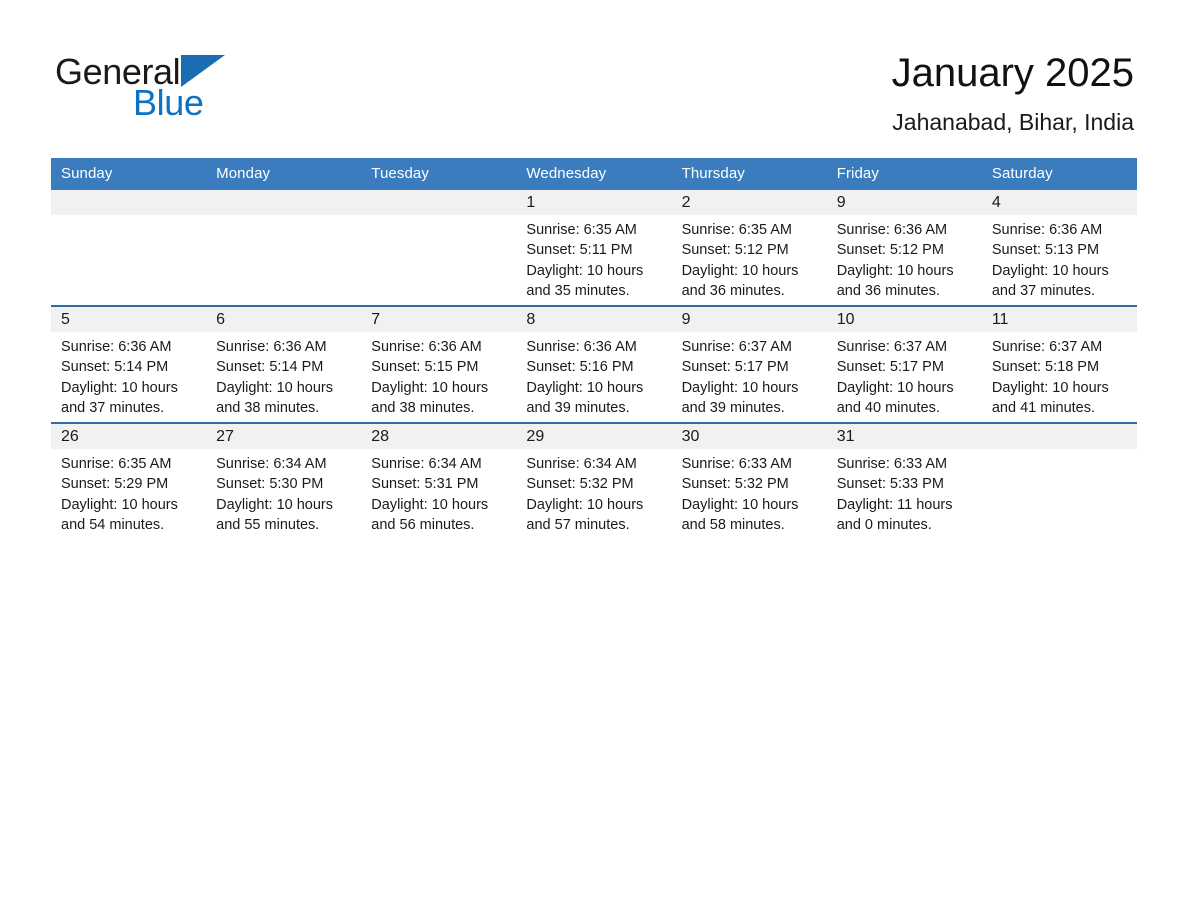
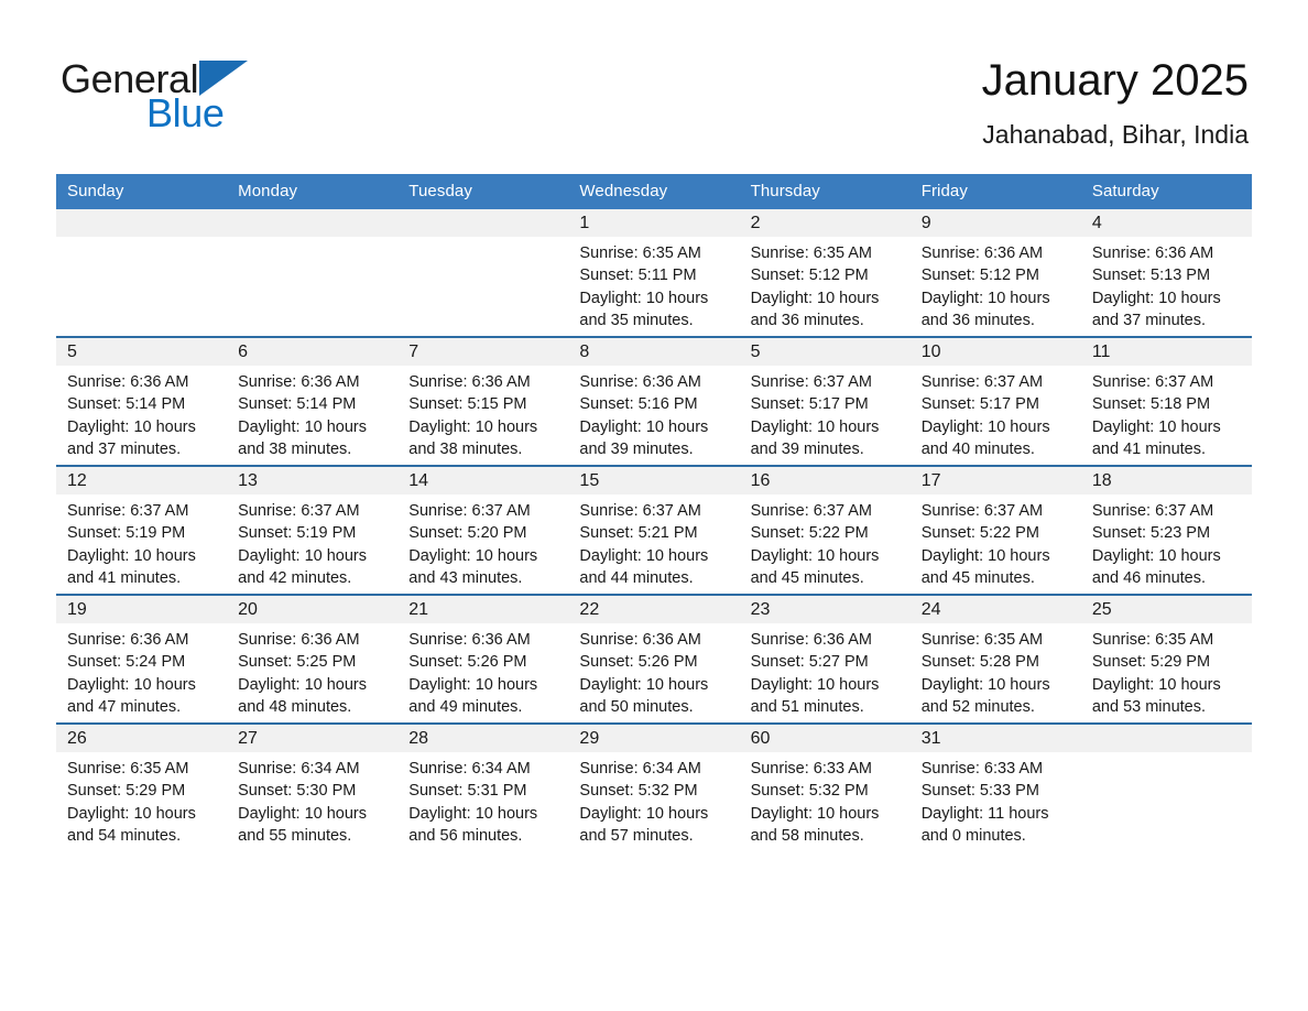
  General
  Blue
  January 2025
  Jahanabad, Bihar, India
  Sunday	Monday	Tuesday	Wednesday	Thursday	Friday	Saturday
  			1Sunrise: 6:35 AMSunset: 5:11 PMDaylight: 10 hoursand 35 minutes.	2Sunrise: 6:35 AMSunset: 5:12 PMDaylight: 10 hoursand 36 minutes.	9Sunrise: 6:36 AMSunset: 5:12 PMDaylight: 10 hoursand 36 minutes.	4Sunrise: 6:36 AMSunset: 5:13 PMDaylight: 10 hoursand 37 minutes.
- 5Sunrise: 6:36 AMSunset: 5:14 PMDaylight: 10 hoursand 37 minutes.	6Sunrise: 6:36 AMSunset: 5:14 PMDaylight: 10 hoursand 38 minutes.	7Sunrise: 6:36 AMSunset: 5:15 PMDaylight: 10 hoursand 38 minutes.	8Sunrise: 6:36 AMSunset: 5:16 PMDaylight: 10 hoursand 39 minutes.	9Sunrise: 6:37 AMSunset: 5:17 PMDaylight: 10 hoursand 39 minutes.	10Sunrise: 6:37 AMSunset: 5:17 PMDaylight: 10 hoursand 40 minutes.	11Sunrise: 6:37 AMSunset: 5:18 PMDaylight: 10 hoursand 41 minutes.
+ 5Sunrise: 6:36 AMSunset: 5:14 PMDaylight: 10 hoursand 37 minutes.	6Sunrise: 6:36 AMSunset: 5:14 PMDaylight: 10 hoursand 38 minutes.	7Sunrise: 6:36 AMSunset: 5:15 PMDaylight: 10 hoursand 38 minutes.	8Sunrise: 6:36 AMSunset: 5:16 PMDaylight: 10 hoursand 39 minutes.	5Sunrise: 6:37 AMSunset: 5:17 PMDaylight: 10 hoursand 39 minutes.	10Sunrise: 6:37 AMSunset: 5:17 PMDaylight: 10 hoursand 40 minutes.	11Sunrise: 6:37 AMSunset: 5:18 PMDaylight: 10 hoursand 41 minutes.
+ 12Sunrise: 6:37 AMSunset: 5:19 PMDaylight: 10 hoursand 41 minutes.	13Sunrise: 6:37 AMSunset: 5:19 PMDaylight: 10 hoursand 42 minutes.	14Sunrise: 6:37 AMSunset: 5:20 PMDaylight: 10 hoursand 43 minutes.	15Sunrise: 6:37 AMSunset: 5:21 PMDaylight: 10 hoursand 44 minutes.	16Sunrise: 6:37 AMSunset: 5:22 PMDaylight: 10 hoursand 45 minutes.	17Sunrise: 6:37 AMSunset: 5:22 PMDaylight: 10 hoursand 45 minutes.	18Sunrise: 6:37 AMSunset: 5:23 PMDaylight: 10 hoursand 46 minutes.
+ 19Sunrise: 6:36 AMSunset: 5:24 PMDaylight: 10 hoursand 47 minutes.	20Sunrise: 6:36 AMSunset: 5:25 PMDaylight: 10 hoursand 48 minutes.	21Sunrise: 6:36 AMSunset: 5:26 PMDaylight: 10 hoursand 49 minutes.	22Sunrise: 6:36 AMSunset: 5:26 PMDaylight: 10 hoursand 50 minutes.	23Sunrise: 6:36 AMSunset: 5:27 PMDaylight: 10 hoursand 51 minutes.	24Sunrise: 6:35 AMSunset: 5:28 PMDaylight: 10 hoursand 52 minutes.	25Sunrise: 6:35 AMSunset: 5:29 PMDaylight: 10 hoursand 53 minutes.
- 26Sunrise: 6:35 AMSunset: 5:29 PMDaylight: 10 hoursand 54 minutes.	27Sunrise: 6:34 AMSunset: 5:30 PMDaylight: 10 hoursand 55 minutes.	28Sunrise: 6:34 AMSunset: 5:31 PMDaylight: 10 hoursand 56 minutes.	29Sunrise: 6:34 AMSunset: 5:32 PMDaylight: 10 hoursand 57 minutes.	30Sunrise: 6:33 AMSunset: 5:32 PMDaylight: 10 hoursand 58 minutes.	31Sunrise: 6:33 AMSunset: 5:33 PMDaylight: 11 hoursand 0 minutes.
+ 26Sunrise: 6:35 AMSunset: 5:29 PMDaylight: 10 hoursand 54 minutes.	27Sunrise: 6:34 AMSunset: 5:30 PMDaylight: 10 hoursand 55 minutes.	28Sunrise: 6:34 AMSunset: 5:31 PMDaylight: 10 hoursand 56 minutes.	29Sunrise: 6:34 AMSunset: 5:32 PMDaylight: 10 hoursand 57 minutes.	60Sunrise: 6:33 AMSunset: 5:32 PMDaylight: 10 hoursand 58 minutes.	31Sunrise: 6:33 AMSunset: 5:33 PMDaylight: 11 hoursand 0 minutes.
